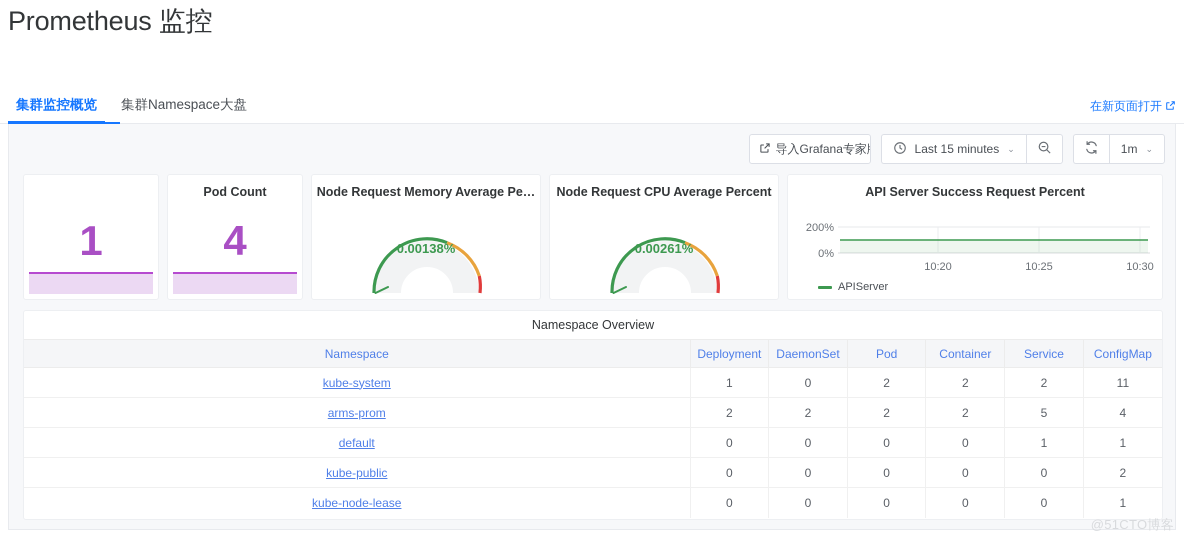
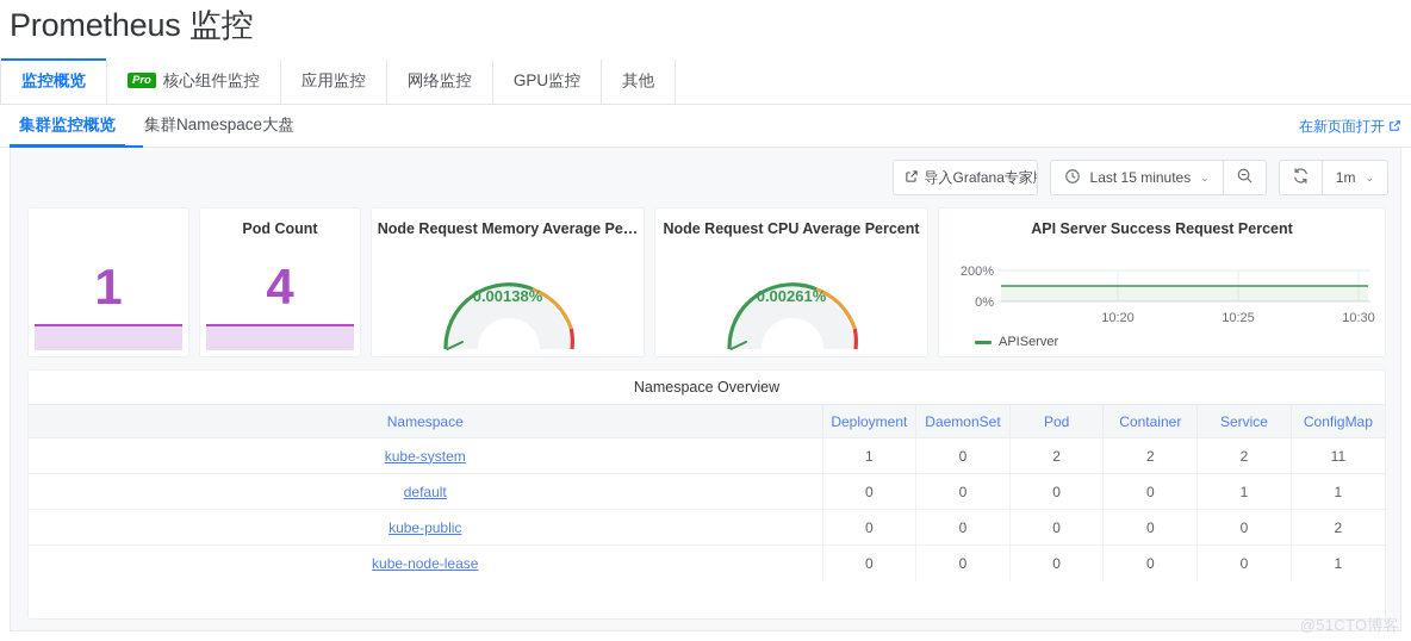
  Prometheus 监控
+ 监控概览
+ Pro
+ 核心组件监控
+ 应用监控
+ 网络监控
+ GPU监控
+ 其他
  集群监控概览
  集群Namespace大盘
  在新页面打开
  导入Grafana专家
  Last 15 minutes
  ⌄
  1m
  ⌄
  1
  Pod Count
  4
  Node Request Memory Average Pe…
  0.00138%
  Node Request CPU Average Percent
  0.00261%
  API Server Success Request Percent
  200%
  0%
  10:20
  10:25
  10:30
  APIServer
  Namespace Overview
  Namespace	Deployment	DaemonSet	Pod	Container	Service	ConfigMap
  kube-system	1	0	2	2	2	11
- arms-prom	2	2	2	2	5	4
  default	0	0	0	0	1	1
  kube-public	0	0	0	0	0	2
  kube-node-lease	0	0	0	0	0	1
  @51CTO博客
